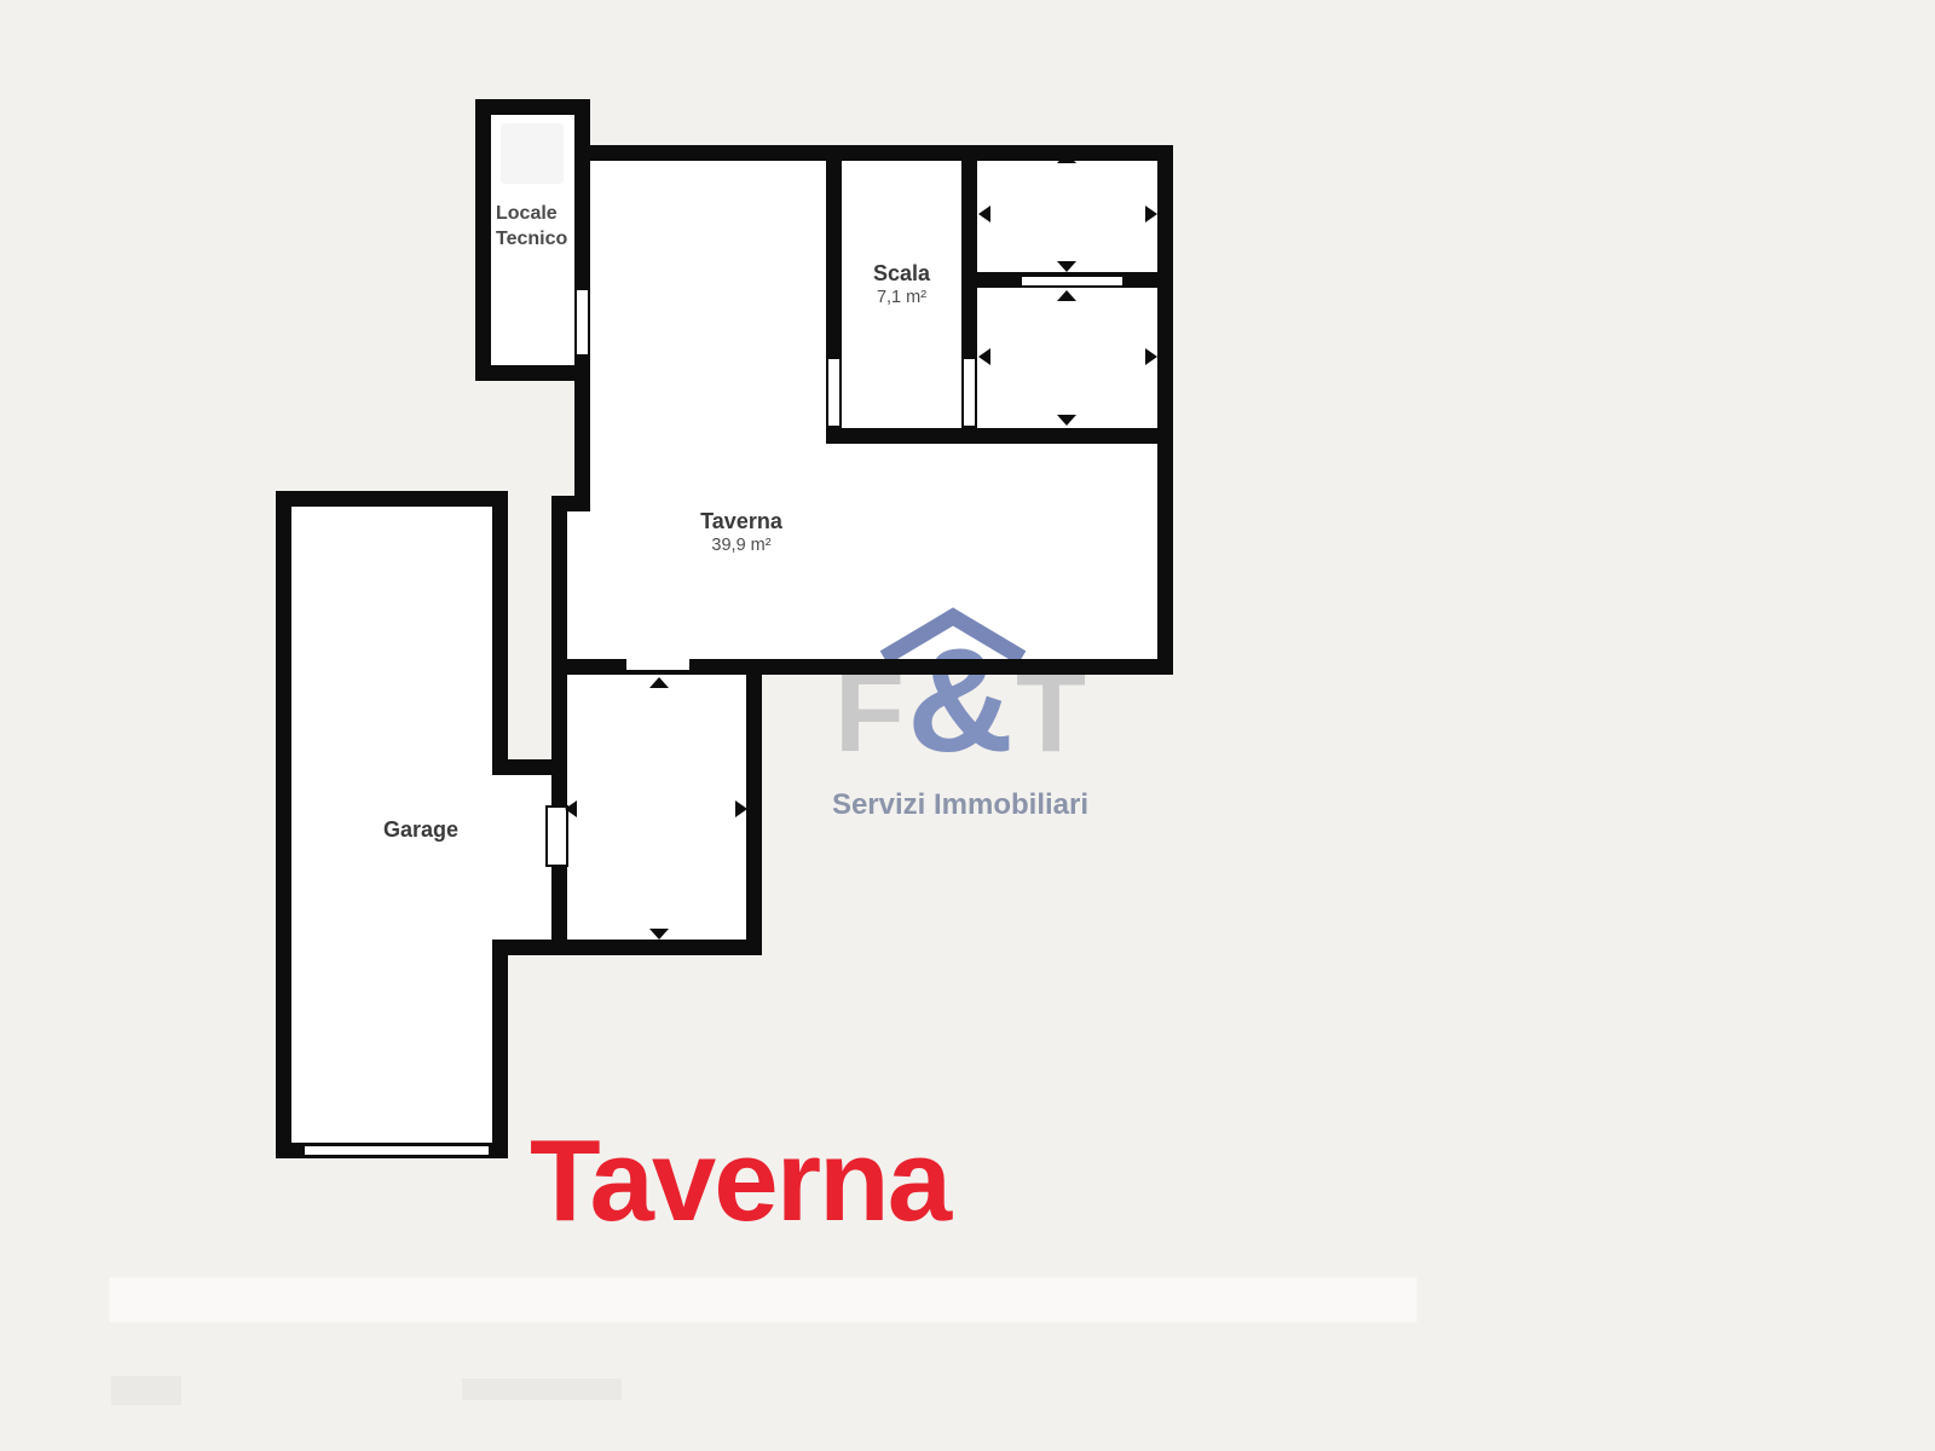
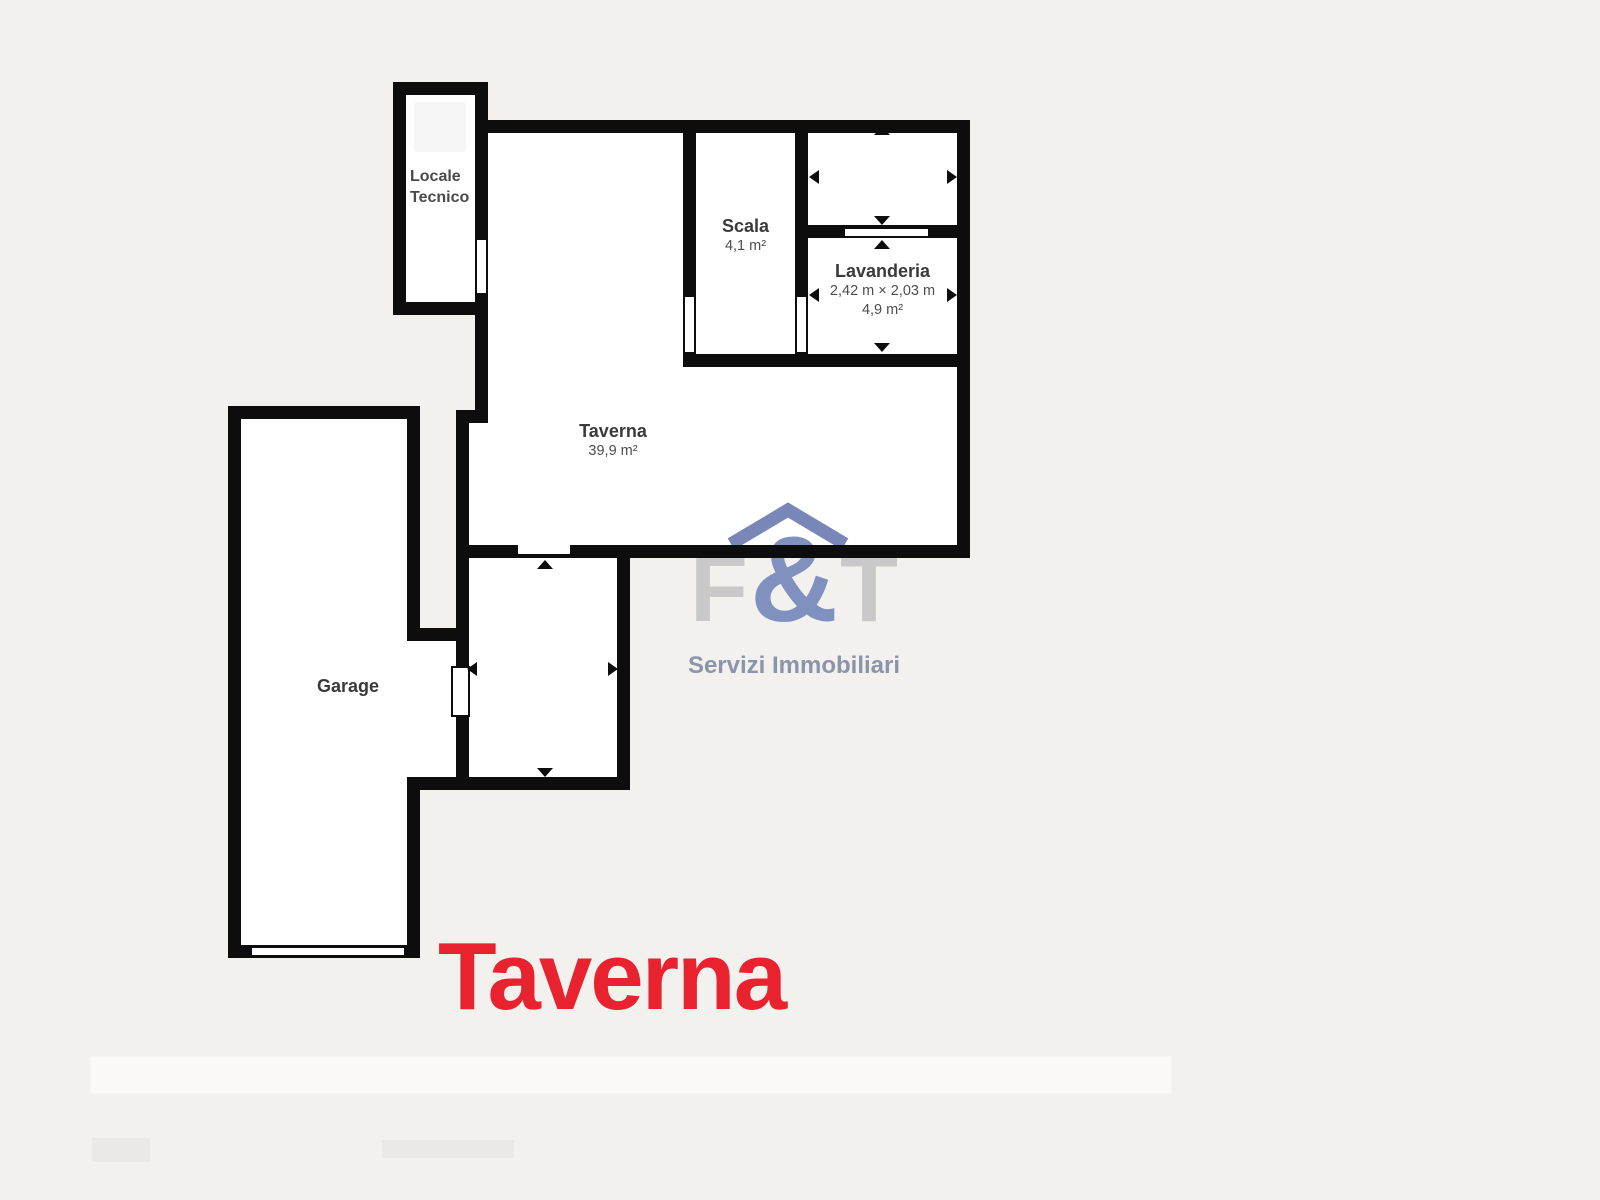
  F
  &
  T
  Servizi Immobiliari
  Locale
  Tecnico
+ Lavanderia
+ 2,42 m × 2,03 m
+ 4,9 m²
  Scala
- 7,1 m²
+ 4,1 m²
  Taverna
  39,9 m²
  Garage
  Taverna
